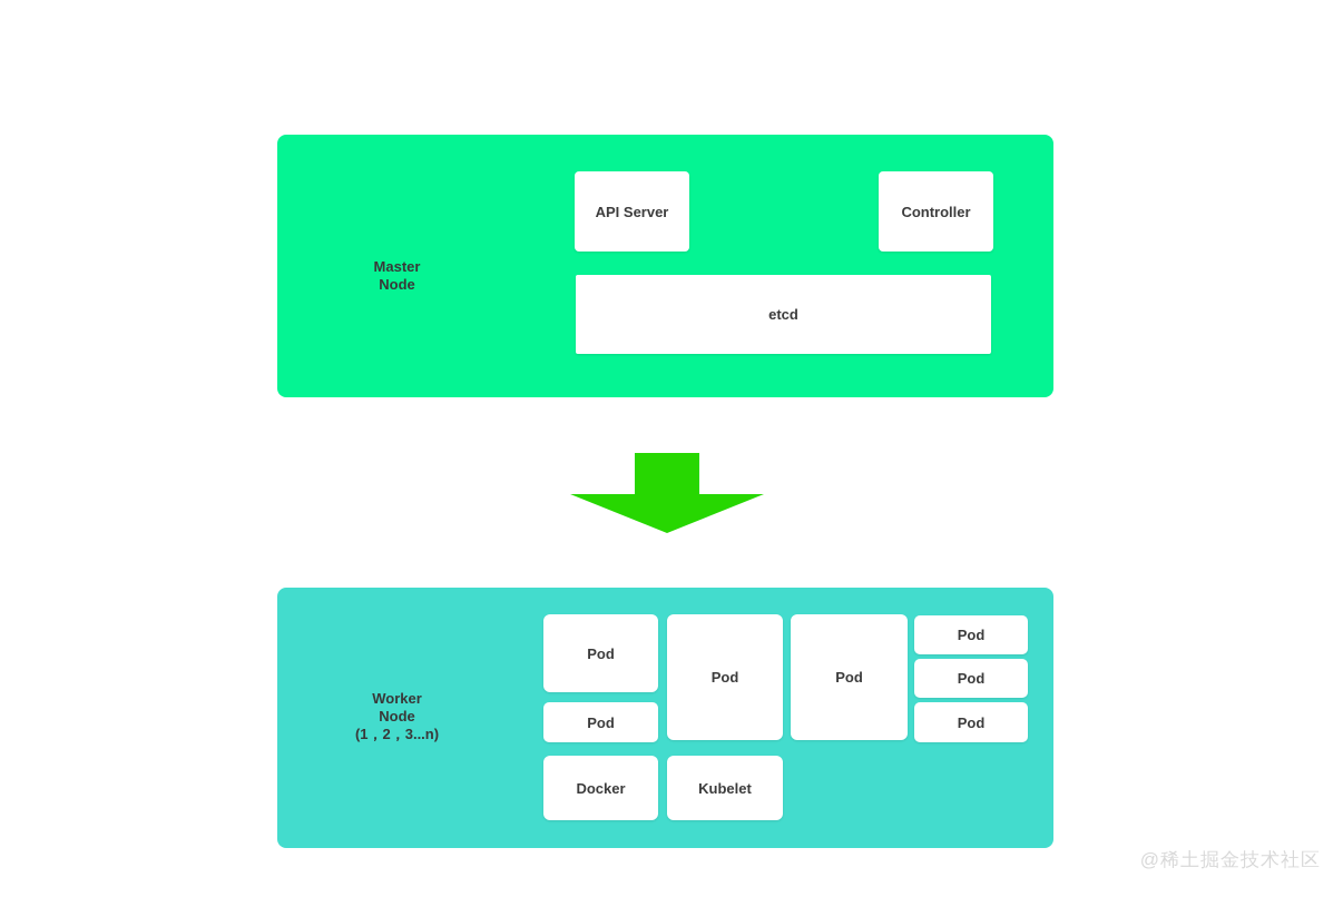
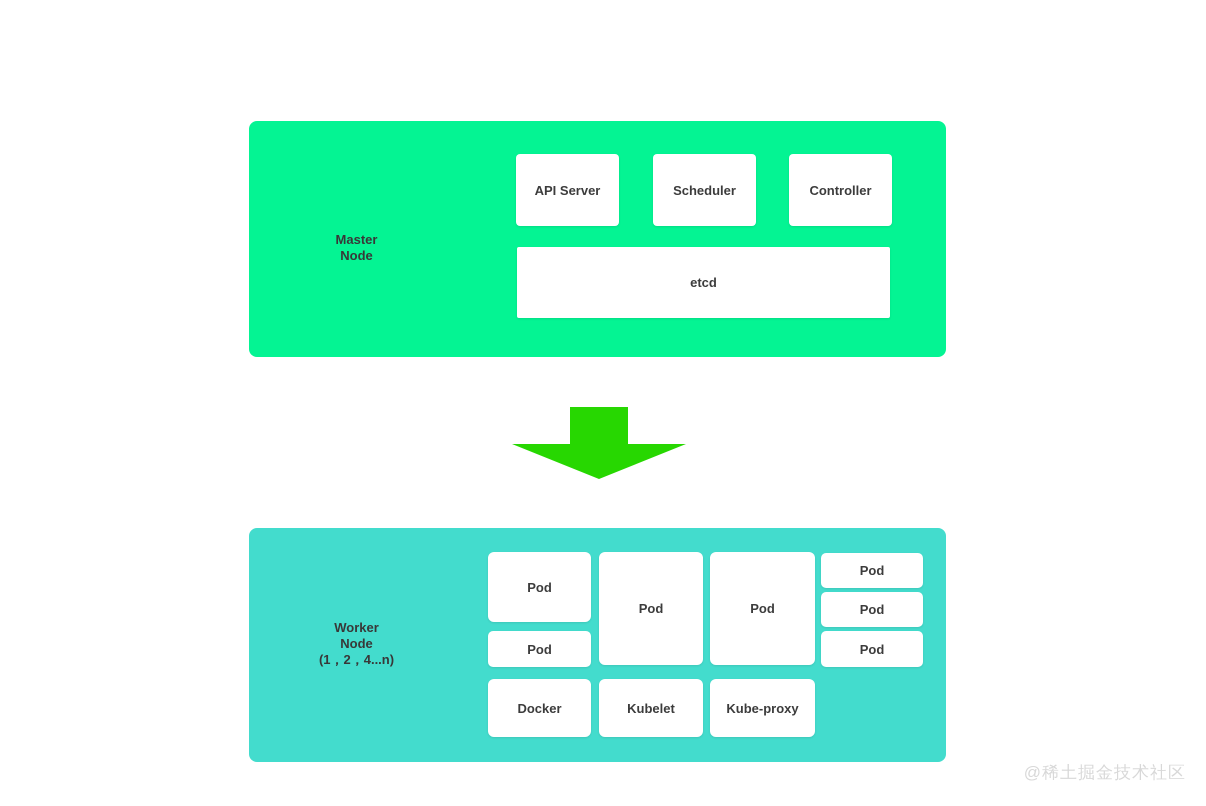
  Master
  Node
  API Server
+ Scheduler
  Controller
  etcd
  Worker
  Node
- (1，2，3...n)
+ (1，2，4...n)
  Pod
  Pod
  Pod
  Pod
  Pod
  Pod
  Pod
  Docker
  Kubelet
+ Kube-proxy
  @稀土掘金技术社区
